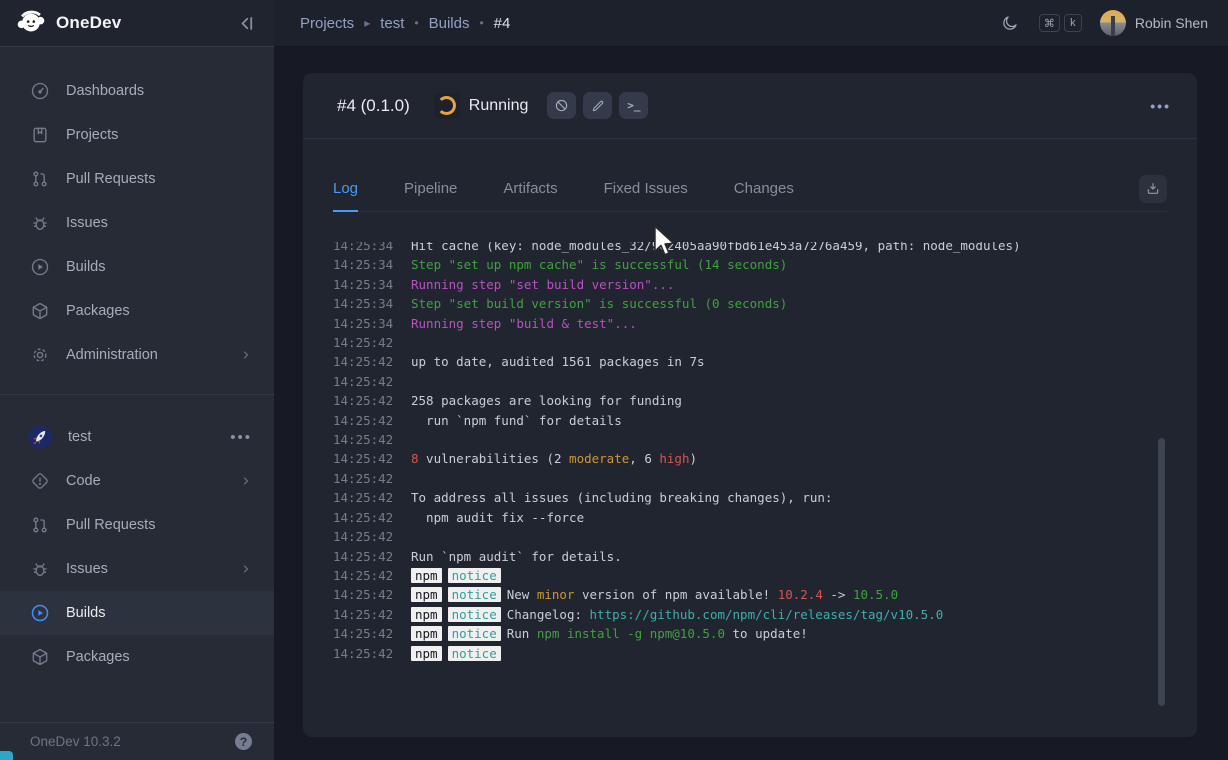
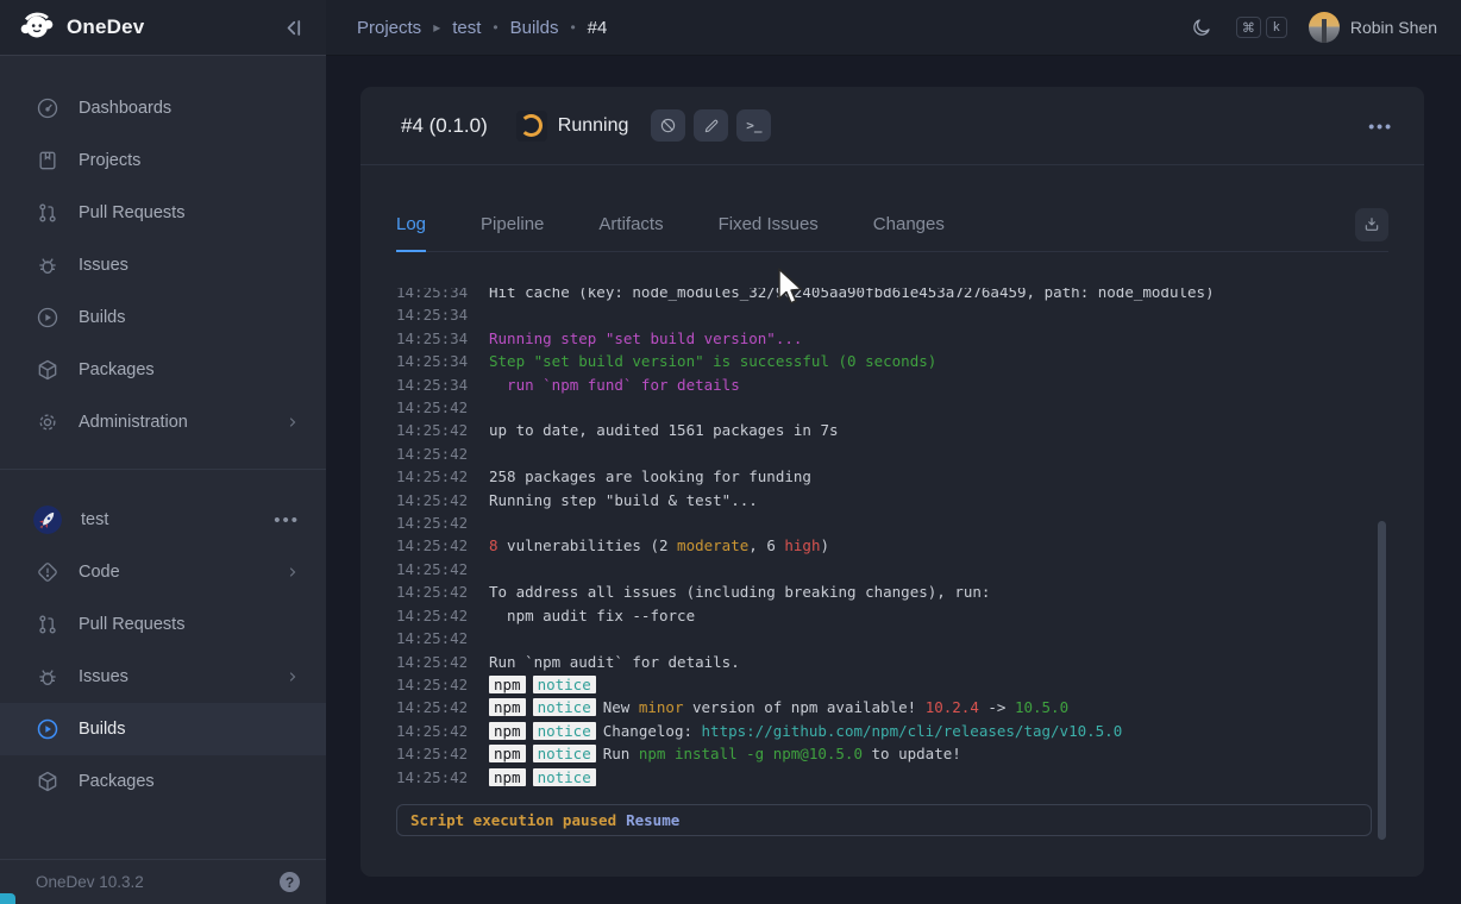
  OneDev
  Dashboards
  Projects
  Pull Requests
  Issues
  Builds
  Packages
  Administration
  test
  •••
  Code
  Pull Requests
  Issues
  Builds
  Packages
  OneDev 10.3.2
  ?
  Projects
  ▸
  test
  •
  Builds
  •
  #4
  ⌘
  k
  Robin Shen
  #4 (0.1.0)
  Running
  >_
  •••
  Log
  Pipeline
  Artifacts
  Fixed Issues
  Changes
  14:25:34
  Hit cache (key: node_modules_32/2405aa90fbd61e453a7276a459, path: node_modules)
  14:25:34
- Step "set up npm cache" is successful (14 seconds)
  14:25:34
  Running step "set build version"...
  14:25:34
  Step "set build version" is successful (0 seconds)
  14:25:34
- Running step "build & test"...
+ run `npm fund` for details
  14:25:42
  14:25:42
  up to date, audited 1561 packages in 7s
  14:25:42
  14:25:42
  258 packages are looking for funding
  14:25:42
- run `npm fund` for details
+ Running step "build & test"...
  14:25:42
  14:25:42
  8 vulnerabilities (2 moderate, 6 high)
  14:25:42
  14:25:42
  To address all issues (including breaking changes), run:
  14:25:42
  npm audit fix --force
  14:25:42
  14:25:42
  Run `npm audit` for details.
  14:25:42
  npm notice
  14:25:42
  npm notice New minor version of npm available! 10.2.4 -> 10.5.0
  14:25:42
  npm notice Changelog: https://github.com/npm/cli/releases/tag/v10.5.0
  14:25:42
  npm notice Run npm install -g npm@10.5.0 to update!
  14:25:42
  npm notice
+ Script execution paused
+ Resume
